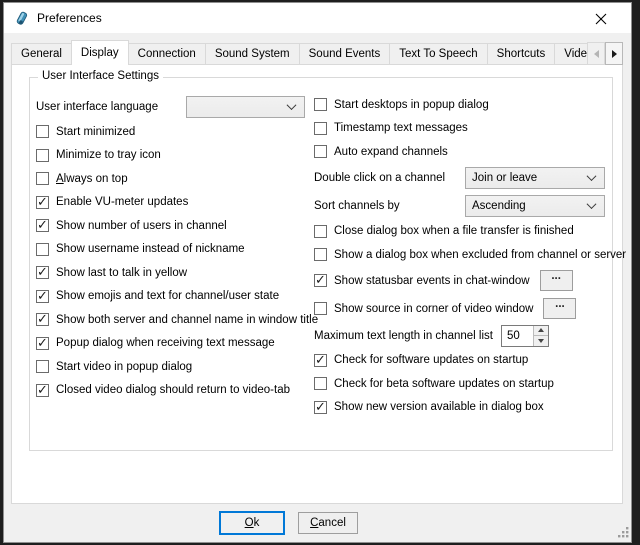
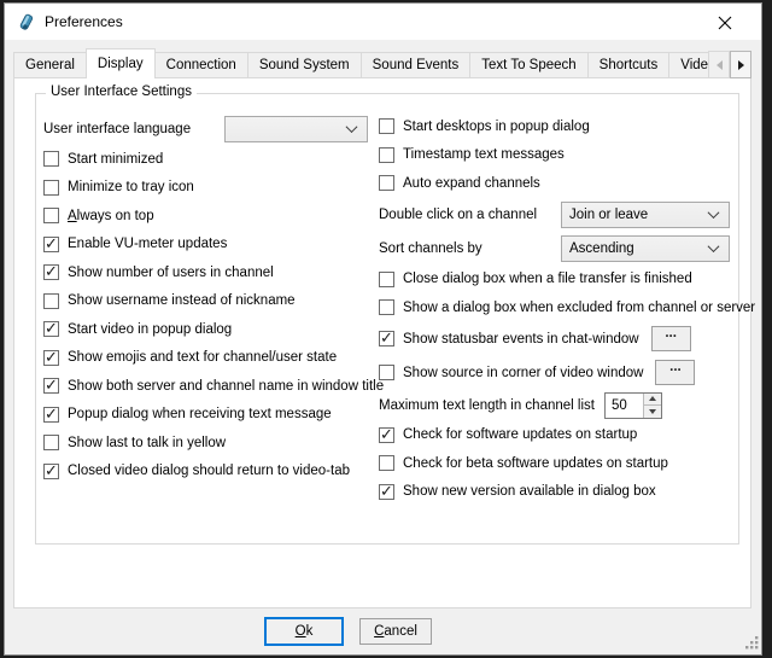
  Preferences
  General
  Display
  Connection
  Sound System
  Sound Events
  Text To Speech
  Shortcuts
  Vide
  User Interface Settings
  User interface language
  Start minimized
  Minimize to tray icon
  Always on top
  Enable VU-meter updates
  Show number of users in channel
  Show username instead of nickname
- Show last to talk in yellow
+ Start video in popup dialog
  Show emojis and text for channel/user state
  Show both server and channel name in window title
  Popup dialog when receiving text message
- Start video in popup dialog
+ Show last to talk in yellow
  Closed video dialog should return to video-tab
  Start desktops in popup dialog
  Timestamp text messages
  Auto expand channels
  Double click on a channel
  Join or leave
  Sort channels by
  Ascending
  Close dialog box when a file transfer is finished
  Show a dialog box when excluded from channel or server
  Show statusbar events in chat-window
  ...
  Show source in corner of video window
  ...
  Maximum text length in channel list
  50
  Check for software updates on startup
  Check for beta software updates on startup
  Show new version available in dialog box
  O
  k
  C
  ancel
